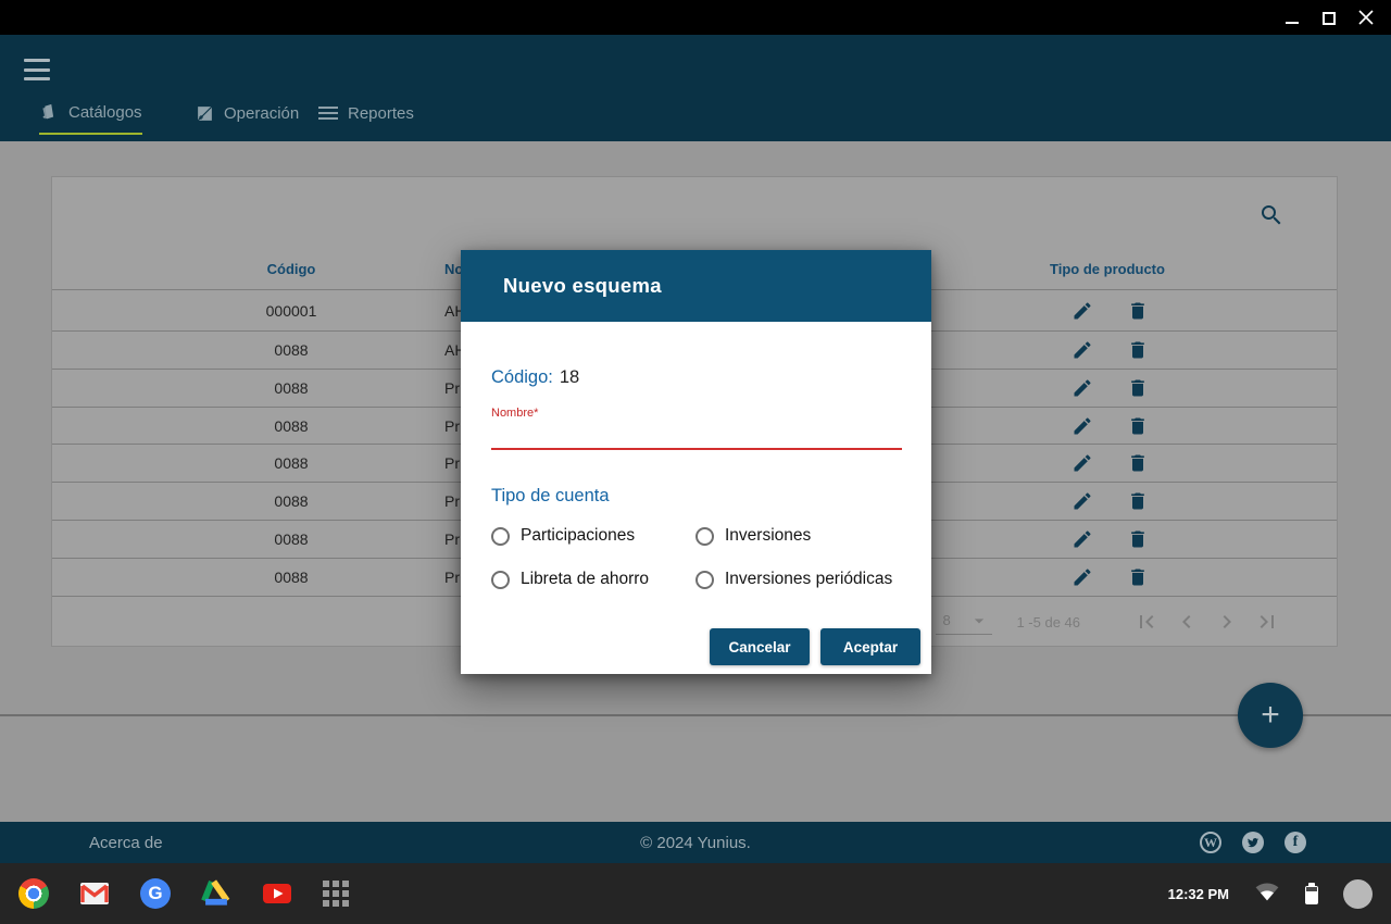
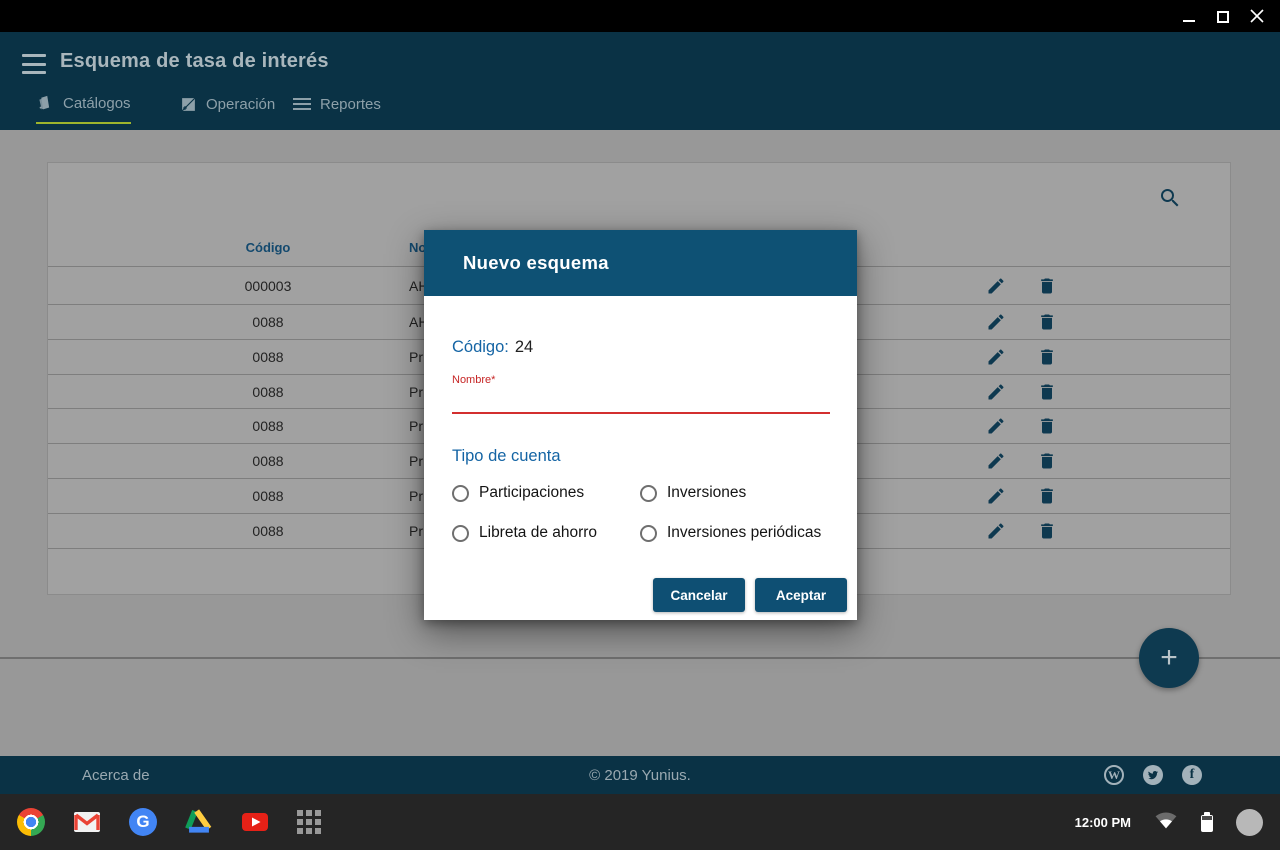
+ Esquema de tasa de interés
  Catálogos
  Operación
  Reportes
  Código
- Tipo de producto
- 000001
+ 000003
  0088
  0088
  Pr
  0088
  Pr
  0088
  Pr
  0088
  Pr
  0088
  Pr
  0088
  Pr
- 8
- 1 -5 de 46
  +
  Acerca de
- © 2024 Yunius.
+ © 2019 Yunius.
  W
  f
  G
- 12:32 PM
+ 12:00 PM
  Nuevo esquema
- Código: 18
+ Código: 24
  Nombre*
  Tipo de cuenta
  Participaciones
  Inversiones
  Libreta de ahorro
  Inversiones periódicas
  Cancelar
  Aceptar
